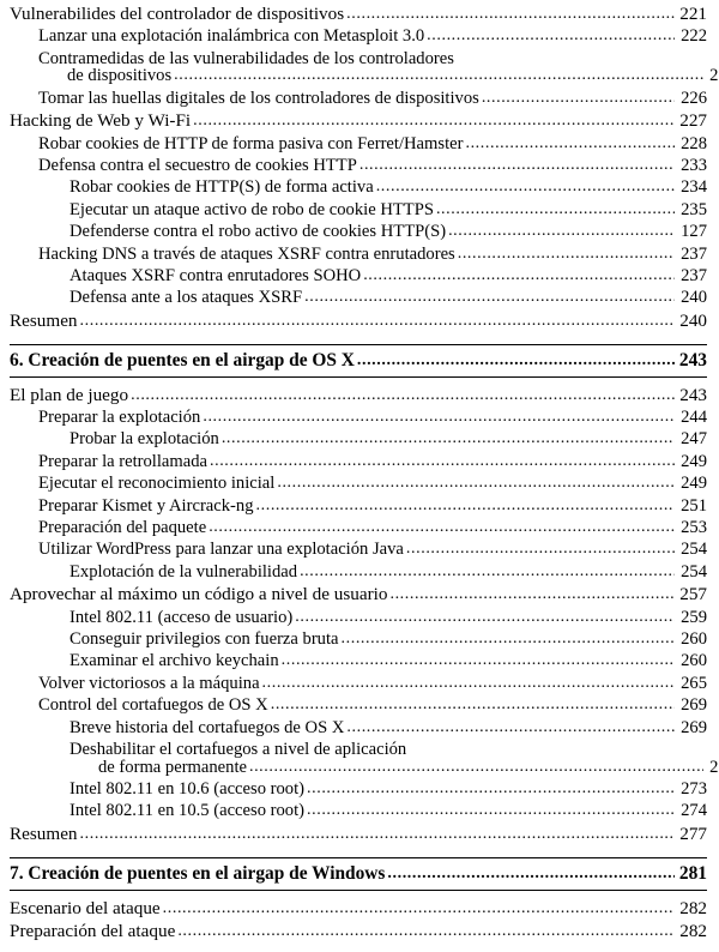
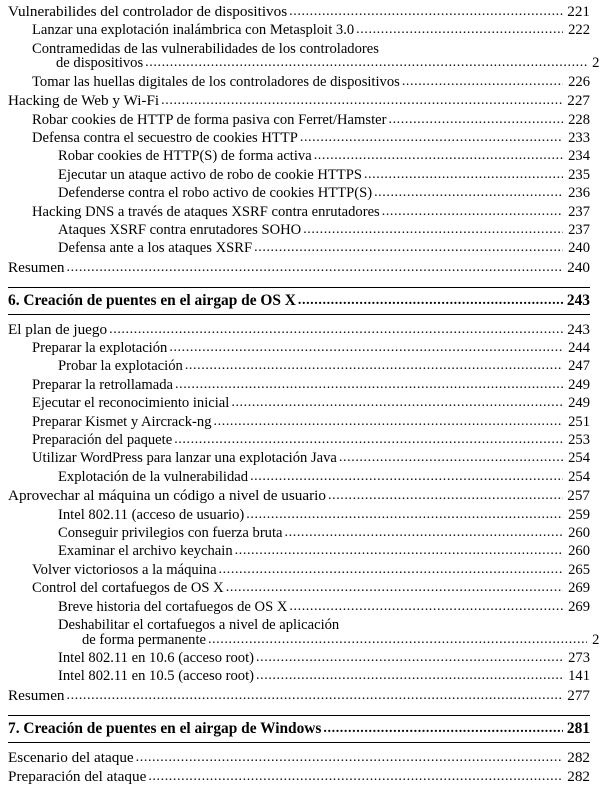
  Vulnerabilides del controlador de dispositivos
  221
  Lanzar una explotación inalámbrica con Metasploit 3.0
  222
  Contramedidas de las vulnerabilidades de los controladores
  de dispositivos
  Tomar las huellas digitales de los controladores de dispositivos
  226
  Hacking de Web y Wi-Fi
  227
  Robar cookies de HTTP de forma pasiva con Ferret/Hamster
  228
  Defensa contra el secuestro de cookies HTTP
  233
  Robar cookies de HTTP(S) de forma activa
  234
  Ejecutar un ataque activo de robo de cookie HTTPS
  235
  Defenderse contra el robo activo de cookies HTTP(S)
- 127
+ 236
  Hacking DNS a través de ataques XSRF contra enrutadores
  237
  Ataques XSRF contra enrutadores SOHO
  237
  Defensa ante a los ataques XSRF
  240
  Resumen
  240
  6. Creación de puentes en el airgap de OS X
  243
  El plan de juego
  243
  Preparar la explotación
  244
  Probar la explotación
  247
  Preparar la retrollamada
  249
  Ejecutar el reconocimiento inicial
  249
  Preparar Kismet y Aircrack-ng
  251
  Preparación del paquete
  253
  Utilizar WordPress para lanzar una explotación Java
  254
  Explotación de la vulnerabilidad
  254
- Aprovechar al máximo un código a nivel de usuario
+ Aprovechar al máquina un código a nivel de usuario
  257
  Intel 802.11 (acceso de usuario)
  259
  Conseguir privilegios con fuerza bruta
  260
  Examinar el archivo keychain
  260
  Volver victoriosos a la máquina
  265
  Control del cortafuegos de OS X
  269
  Breve historia del cortafuegos de OS X
  269
  Deshabilitar el cortafuegos a nivel de aplicación
  de forma permanente
  Intel 802.11 en 10.6 (acceso root)
  273
  Intel 802.11 en 10.5 (acceso root)
- 274
+ 141
  Resumen
  277
  7. Creación de puentes en el airgap de Windows
  281
  Escenario del ataque
  282
  Preparación del ataque
  282
